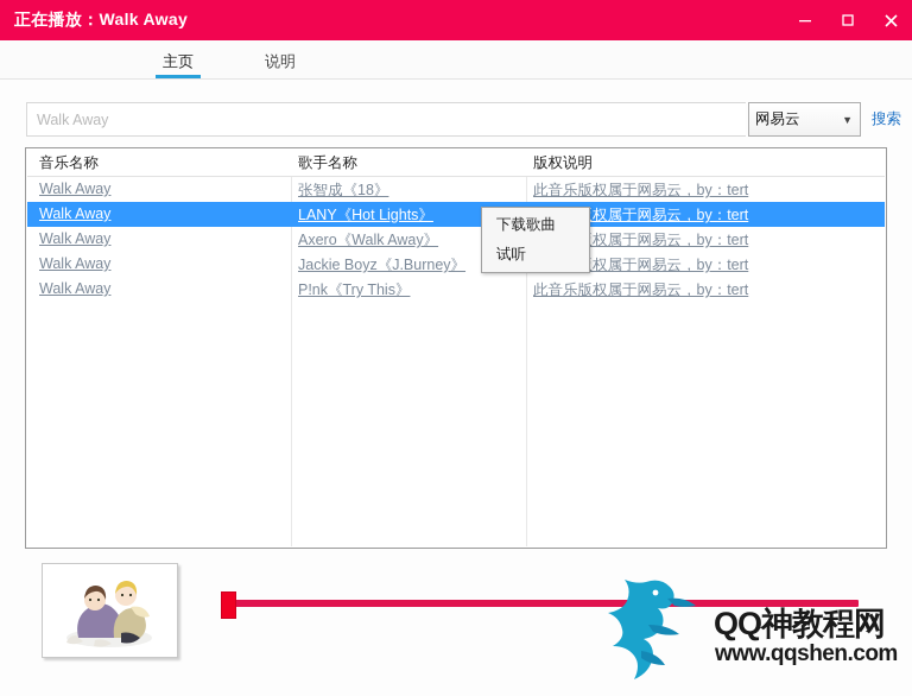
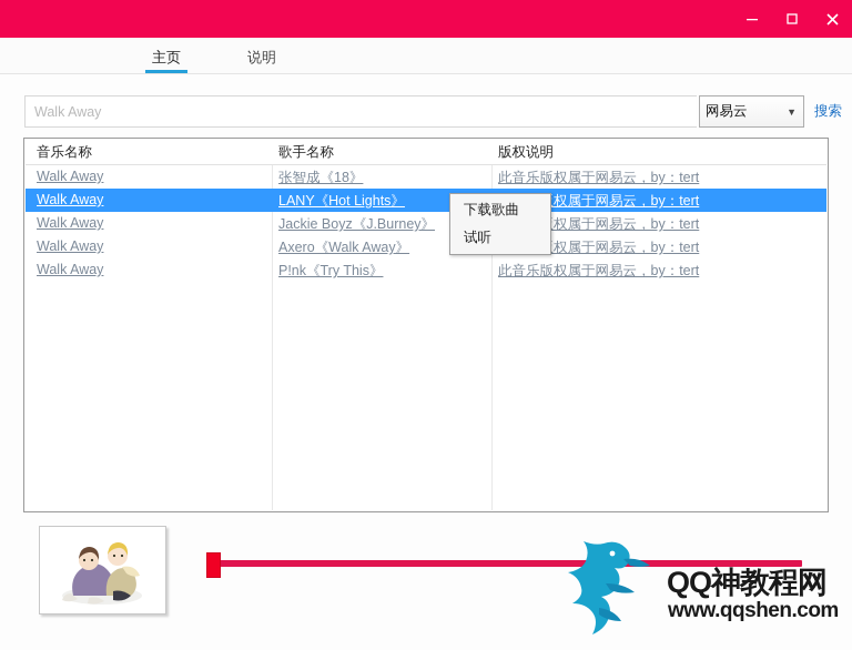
- 正在播放：Walk Away
  主页
  说明
  Walk Away
  网易云
  ▼
  搜索
  音乐名称
  歌手名称
  版权说明
  Walk Away
  张智成《18》
  此音乐版权属于网易云，by：tert
  Walk Away
  LANY《Hot Lights》
  权属于网易云，by：tert
  Walk Away
- Axero《Walk Away》
+ Jackie Boyz《J.Burney》
  权属于网易云，by：tert
  Walk Away
- Jackie Boyz《J.Burney》
+ Axero《Walk Away》
  权属于网易云，by：tert
  Walk Away
  P!nk《Try This》
  此音乐版权属于网易云，by：tert
  下载歌曲
  试听
  QQ神教程网
  www.qqshen.com
